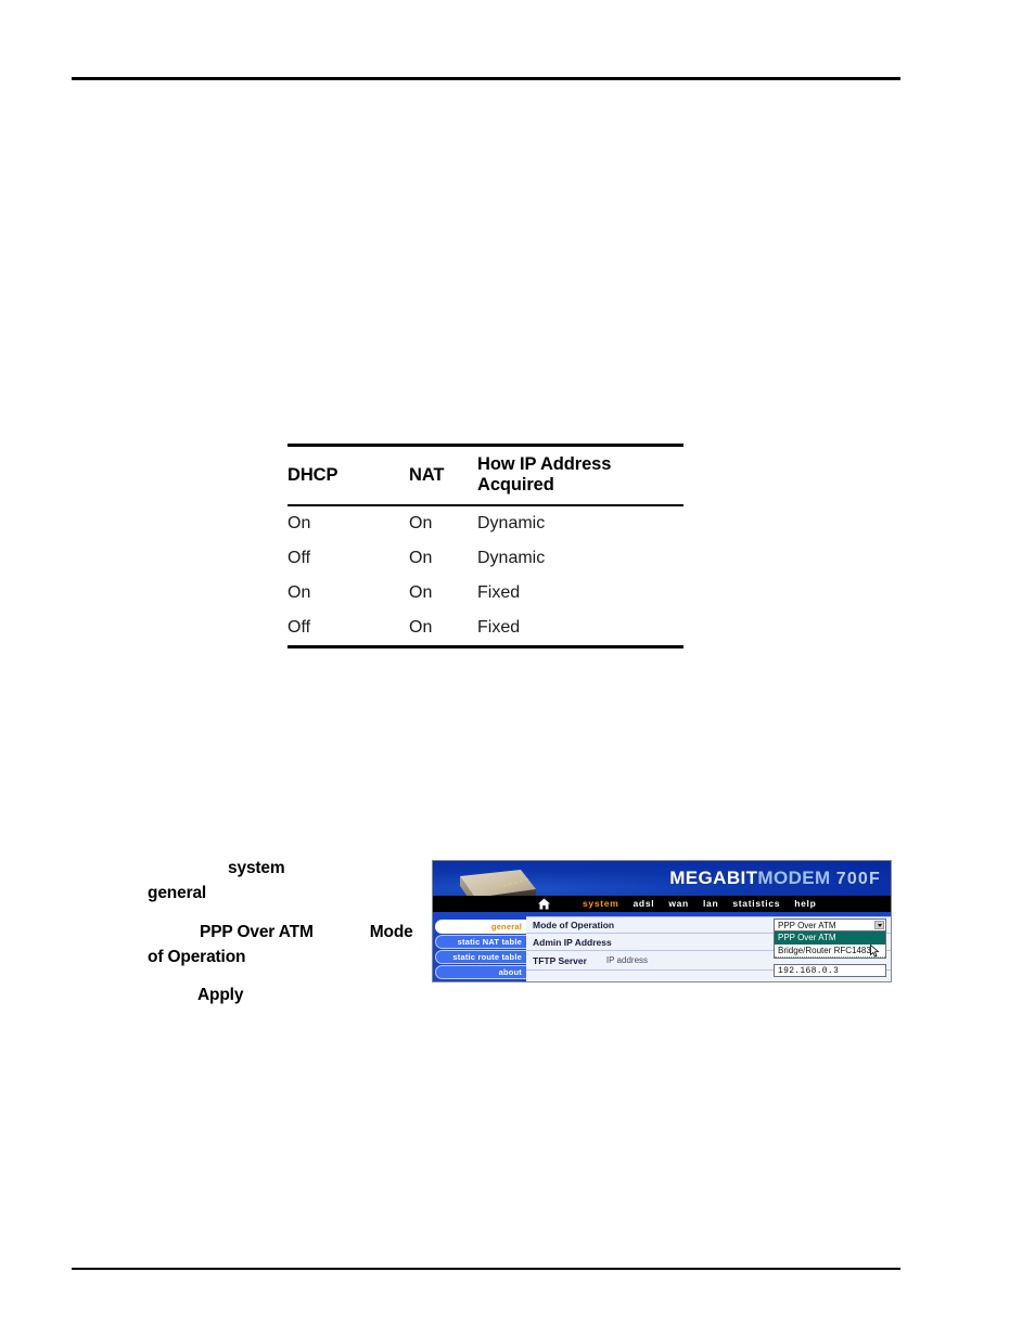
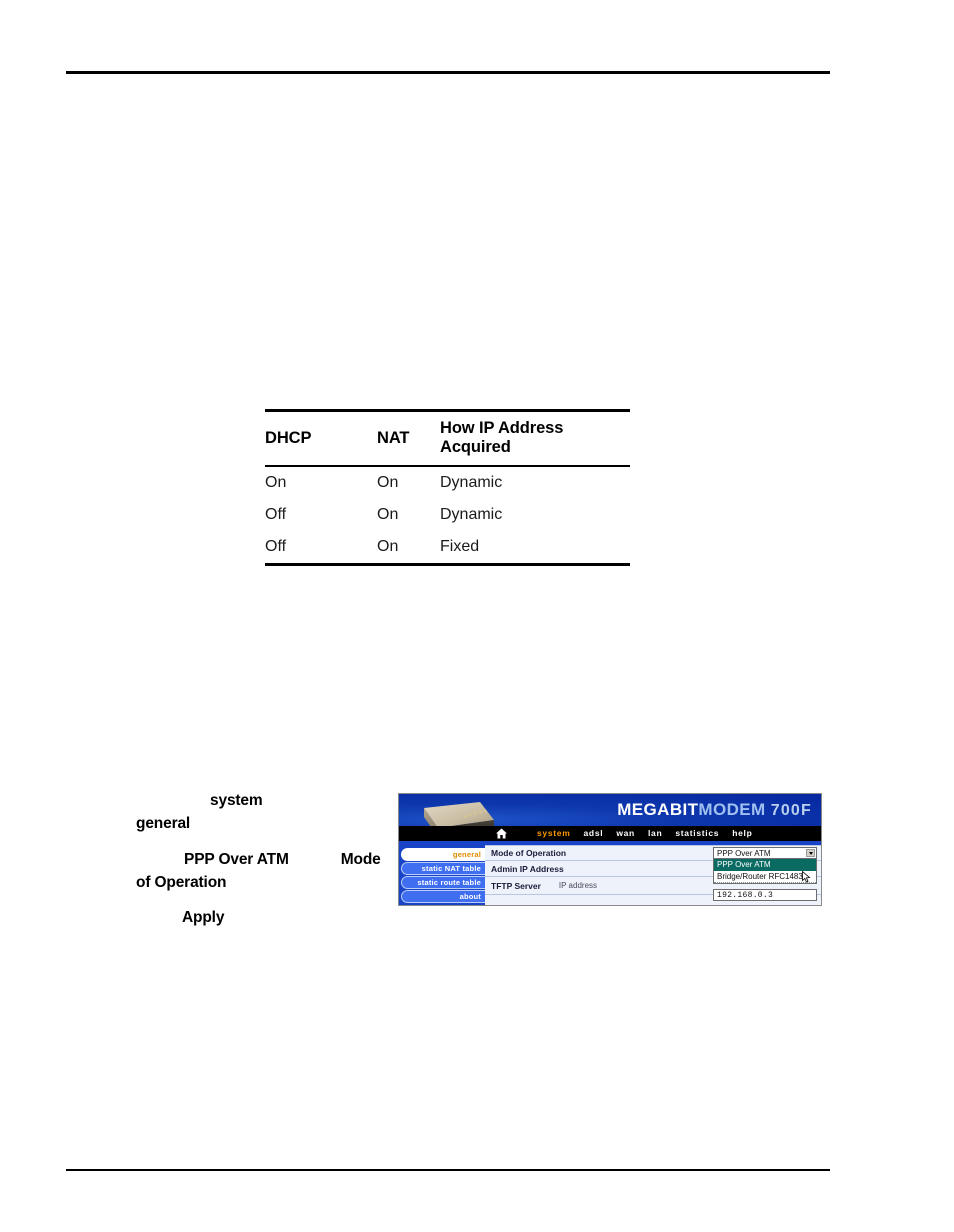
  DHCP	NAT	How IP Address Acquired
  On	On	Dynamic
  Off	On	Dynamic
- On	On	Fixed
  Off	On	Fixed
  system
  general
  PPP Over ATM Mode
  of Operation
  Apply
  MEGABITMODEM 700F
  system
  adsl
  wan
  lan
  statistics
  help
  general
  static NAT table
  static route table
  about
  Mode of Operation
  Admin IP Address
  TFTP Server
  IP address
  PPP Over ATM
  PPP Over ATM
  Bridge/Router RFC1483
  192.168.0.3
